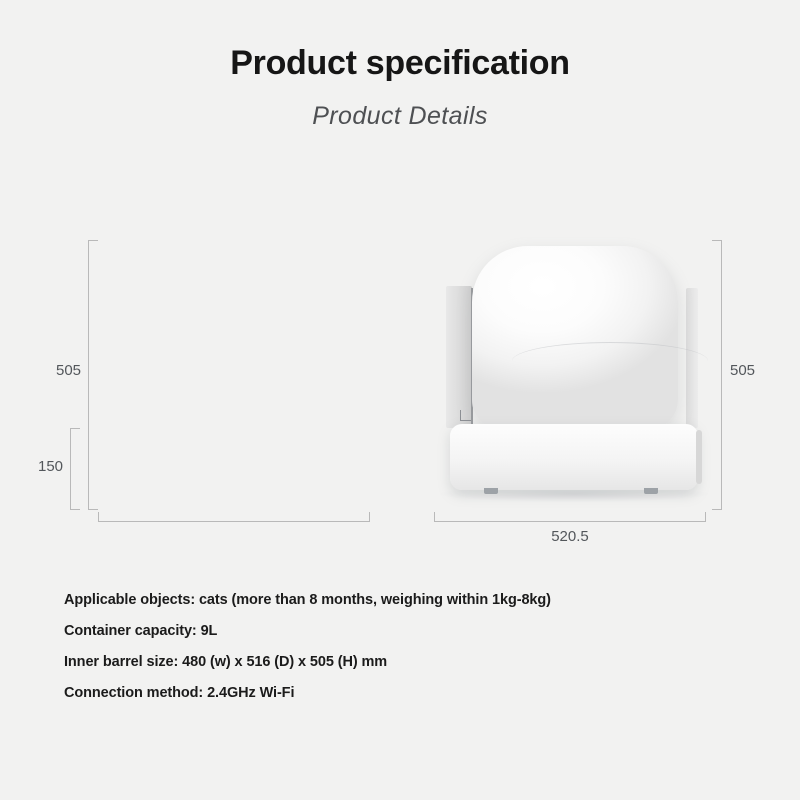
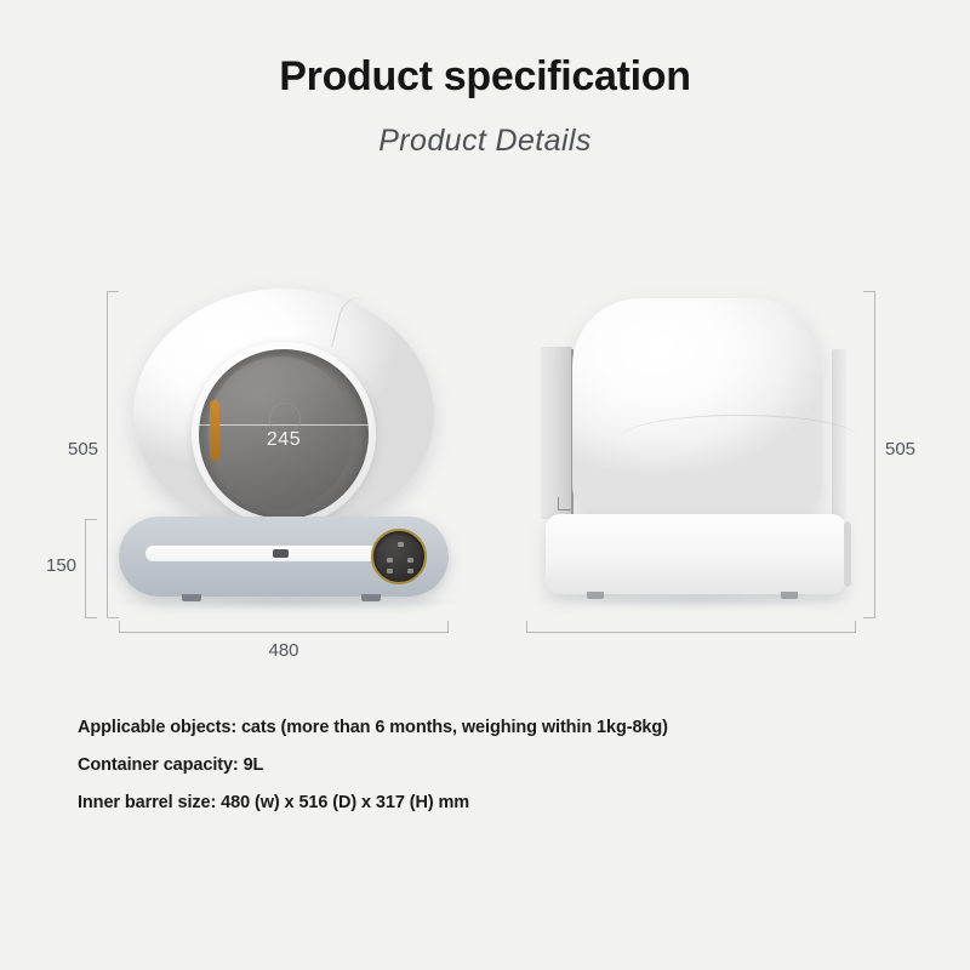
  Product specification
  Product Details
+ 245
  505
  150
+ 480
  505
- 520.5
- Applicable objects: cats (more than 8 months, weighing within 1kg-8kg)
+ Applicable objects: cats (more than 6 months, weighing within 1kg-8kg)
  Container capacity: 9L
- Inner barrel size: 480 (w) x 516 (D) x 505 (H) mm
+ Inner barrel size: 480 (w) x 516 (D) x 317 (H) mm
- Connection method: 2.4GHz Wi-Fi
